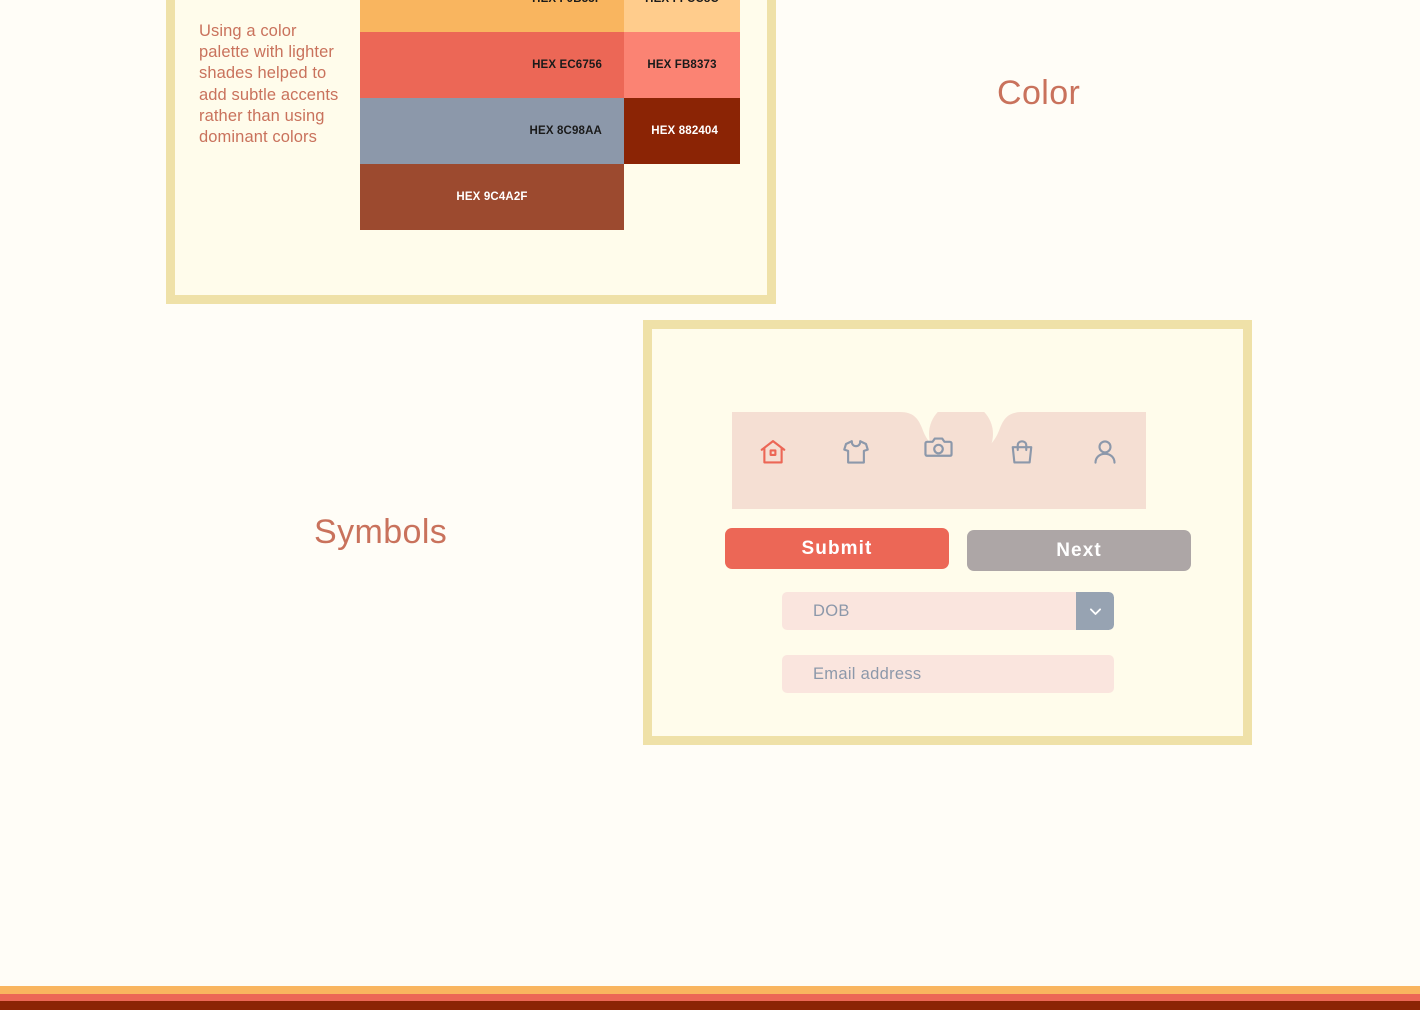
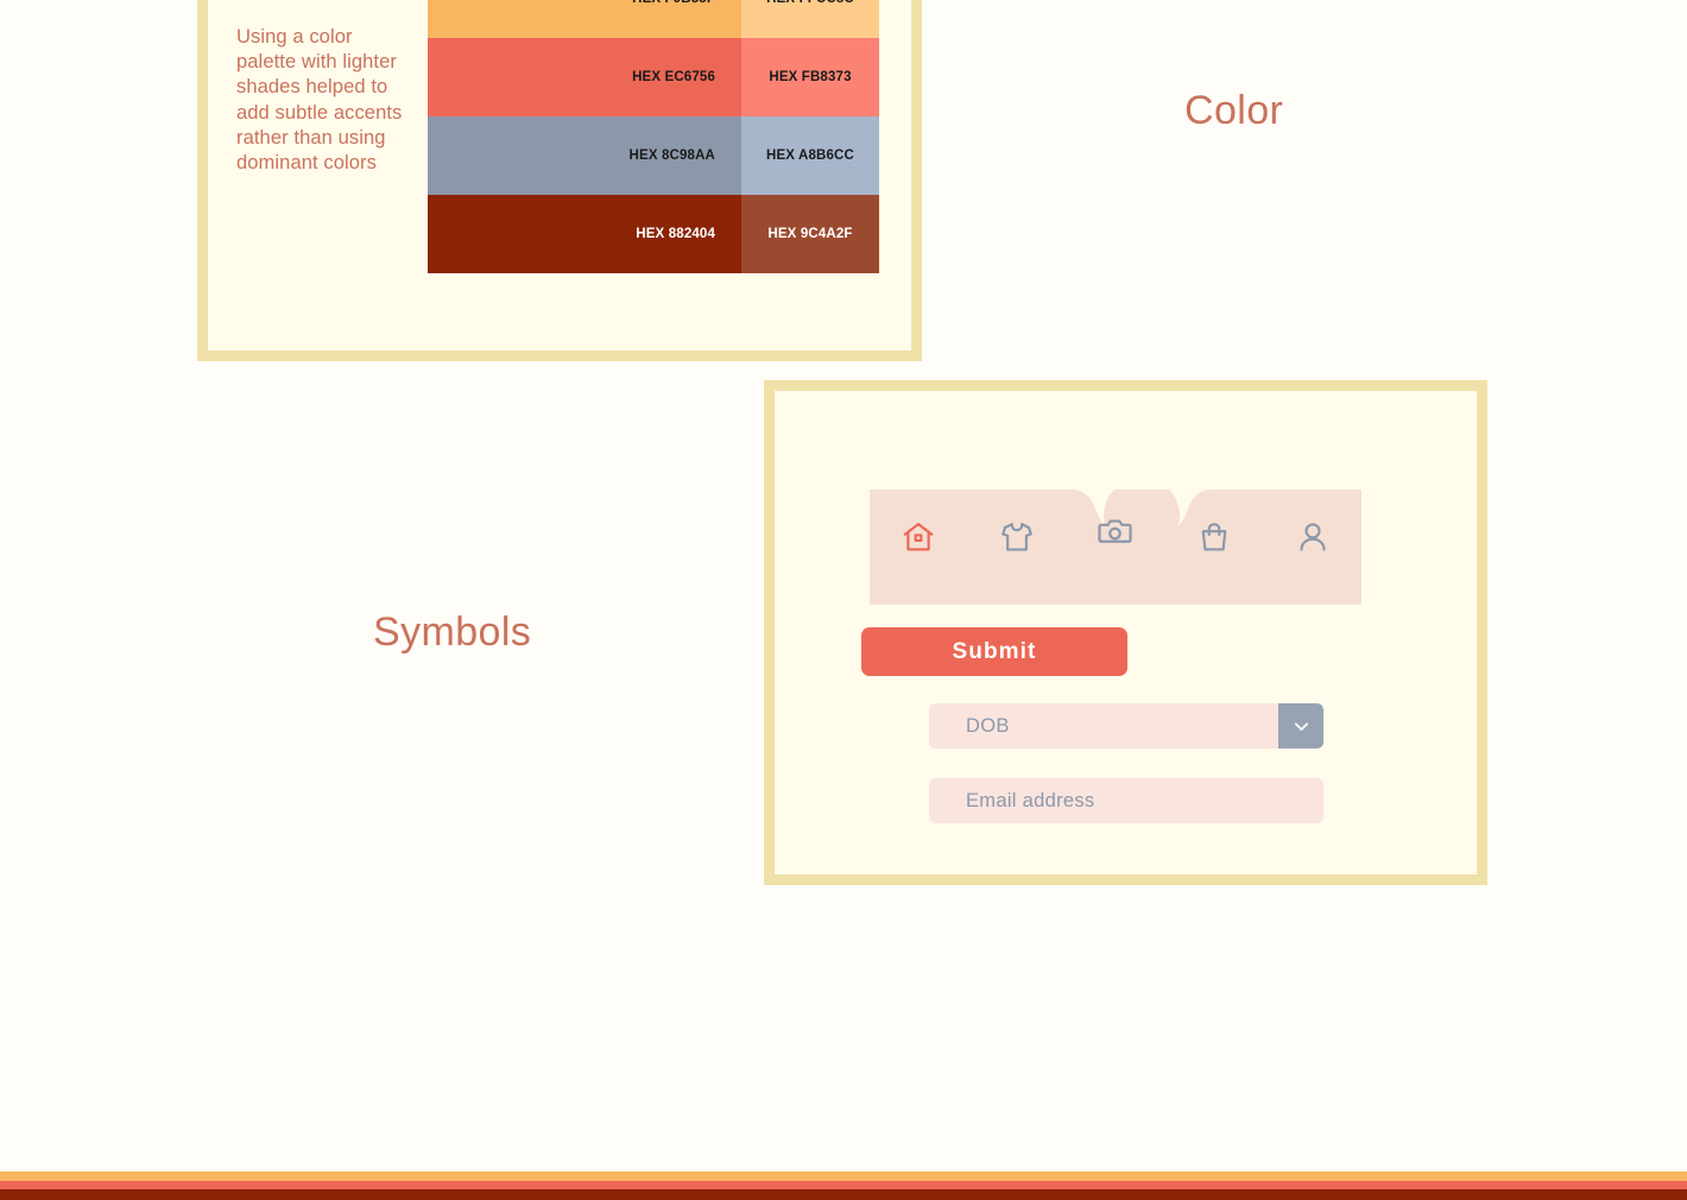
  Using a color palette with lighter shades helped to add subtle accents rather than using dominant colors
  HEX EC6756
  HEX FB8373
  HEX 8C98AA
+ HEX A8B6CC
  HEX 882404
  HEX 9C4A2F
  Color
  Symbols
  Submit
- Next
  DOB
  Email address
